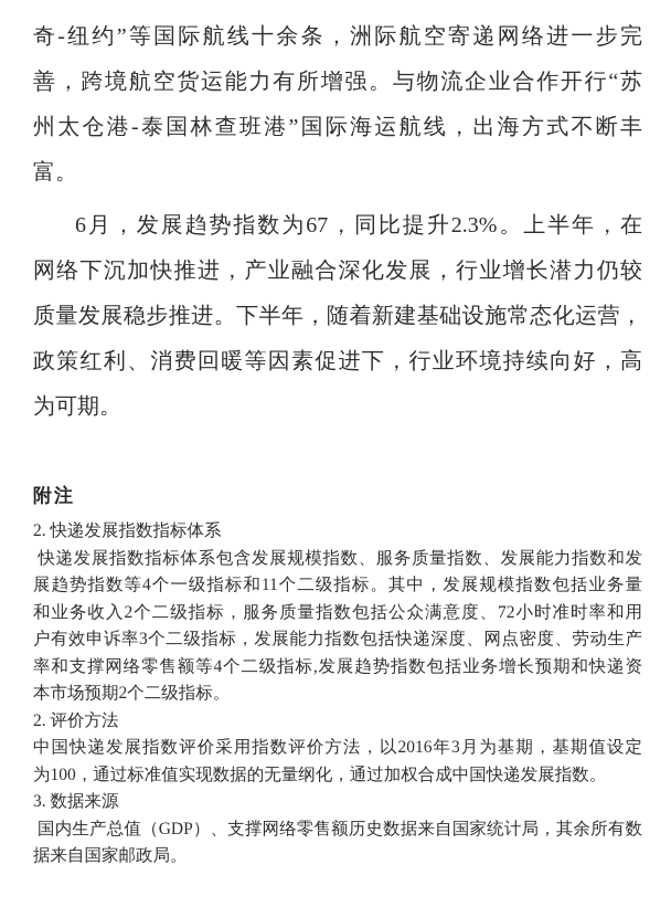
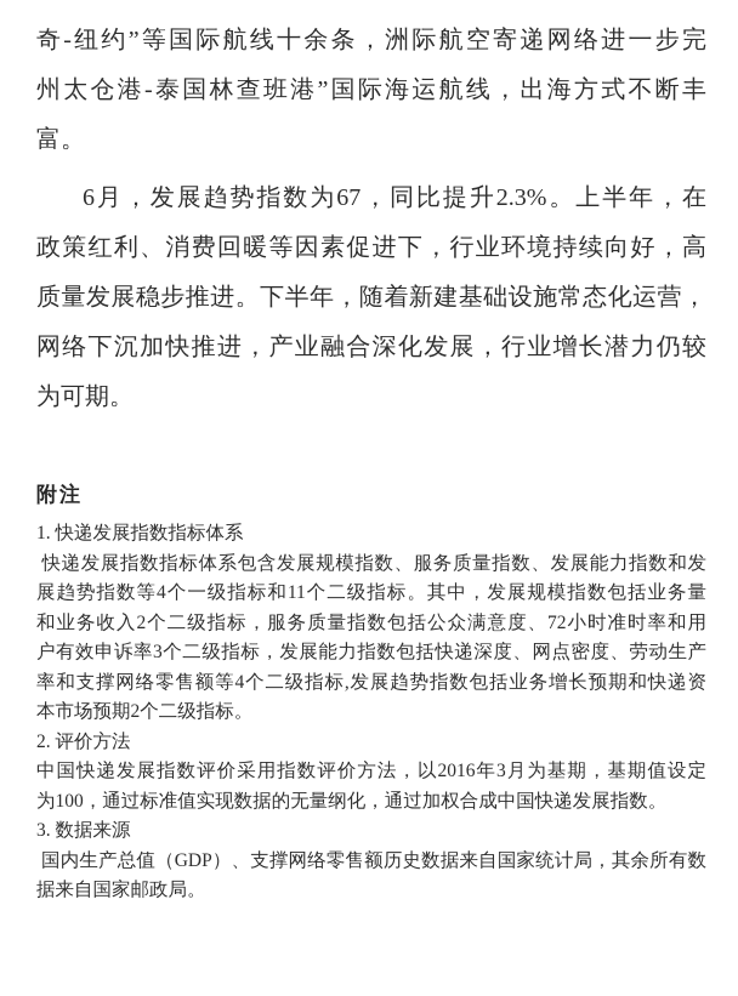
  奇-纽约”等国际航线十余条，洲际航空寄递网络进一步完
- 善，跨境航空货运能力有所增强。与物流企业合作开行“苏
  州太仓港-泰国林查班港”国际海运航线，出海方式不断丰
  富。
  6月，发展趋势指数为67，同比提升2.3%。上半年，在
- 网络下沉加快推进，产业融合深化发展，行业增长潜力仍较
+ 政策红利、消费回暖等因素促进下，行业环境持续向好，高
  质量发展稳步推进。下半年，随着新建基础设施常态化运营，
- 政策红利、消费回暖等因素促进下，行业环境持续向好，高
+ 网络下沉加快推进，产业融合深化发展，行业增长潜力仍较
  为可期。
  附注
- 2. 快递发展指数指标体系
+ 1. 快递发展指数指标体系
  快递发展指数指标体系包含发展规模指数、服务质量指数、发展能力指数和发
  展趋势指数等4个一级指标和11个二级指标。其中，发展规模指数包括业务量
  和业务收入2个二级指标，服务质量指数包括公众满意度、72小时准时率和用
  户有效申诉率3个二级指标，发展能力指数包括快递深度、网点密度、劳动生产
  率和支撑网络零售额等4个二级指标,发展趋势指数包括业务增长预期和快递资
  本市场预期2个二级指标。
  2. 评价方法
  中国快递发展指数评价采用指数评价方法，以2016年3月为基期，基期值设定
  为100，通过标准值实现数据的无量纲化，通过加权合成中国快递发展指数。
  3. 数据来源
  国内生产总值（GDP）、支撑网络零售额历史数据来自国家统计局，其余所有数
  据来自国家邮政局。
